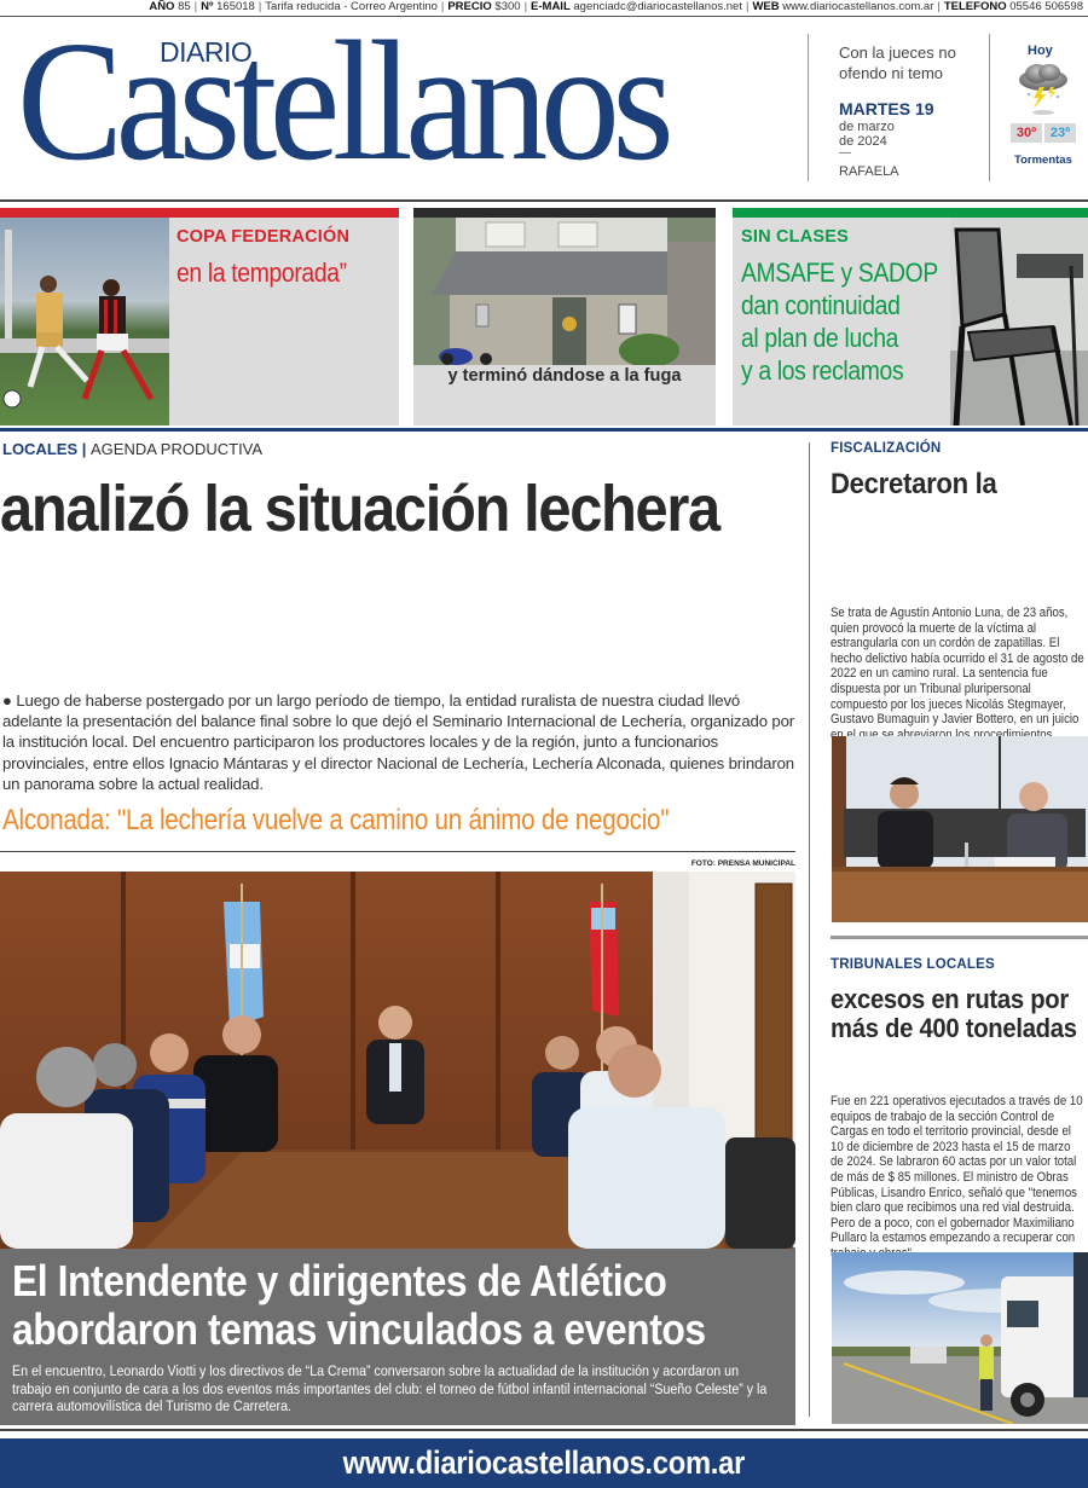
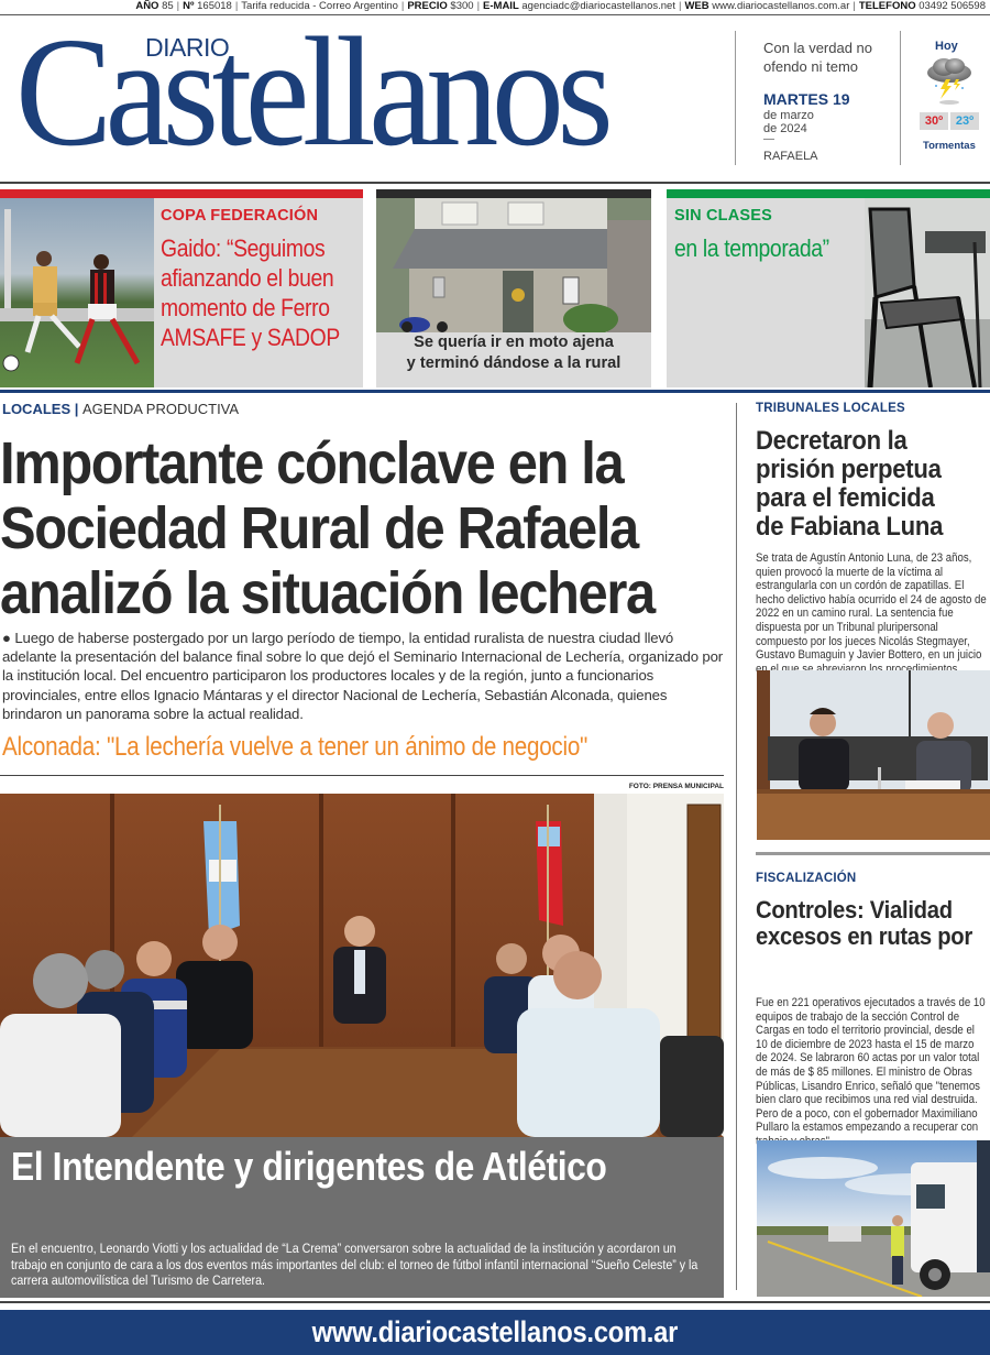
- AÑO 85 | Nº 165018 | Tarifa reducida - Correo Argentino | PRECIO $300 | E-MAIL agenciadc@diariocastellanos.net | WEB www.diariocastellanos.com.ar | TELEFONO 05546 506598
+ AÑO 85 | Nº 165018 | Tarifa reducida - Correo Argentino | PRECIO $300 | E-MAIL agenciadc@diariocastellanos.net | WEB www.diariocastellanos.com.ar | TELEFONO 03492 506598
  Castellanos
  DIARIO
- Con la jueces no ofendo ni temo
+ Con la verdad no ofendo ni temo
  MARTES 19
  de marzo
  de 2024
  —
  RAFAELA
  Hoy
  30º
  23º
  Tormentas
  COPA FEDERACIÓN
+ Gaido: “Seguimos
+ afianzando el buen
+ momento de Ferro
- en la temporada”
+ AMSAFE y SADOP
+ Se quería ir en moto ajena
- y terminó dándose a la fuga
+ y terminó dándose a la rural
  SIN CLASES
- AMSAFE y SADOP
+ en la temporada”
- dan continuidad
- al plan de lucha
- y a los reclamos
  LOCALES | AGENDA PRODUCTIVA
+ Importante cónclave en la
+ Sociedad Rural de Rafaela
  analizó la situación lechera
- ● Luego de haberse postergado por un largo período de tiempo, la entidad ruralista de nuestra ciudad llevó adelante la presentación del balance final sobre lo que dejó el Seminario Internacional de Lechería, organizado por la institución local. Del encuentro participaron los productores locales y de la región, junto a funcionarios provinciales, entre ellos Ignacio Mántaras y el director Nacional de Lechería, Lechería Alconada, quienes brindaron un panorama sobre la actual realidad.
+ ● Luego de haberse postergado por un largo período de tiempo, la entidad ruralista de nuestra ciudad llevó adelante la presentación del balance final sobre lo que dejó el Seminario Internacional de Lechería, organizado por la institución local. Del encuentro participaron los productores locales y de la región, junto a funcionarios provinciales, entre ellos Ignacio Mántaras y el director Nacional de Lechería, Sebastián Alconada, quienes brindaron un panorama sobre la actual realidad.
- Alconada: "La lechería vuelve a camino un ánimo de negocio"
+ Alconada: "La lechería vuelve a tener un ánimo de negocio"
  El Intendente y dirigentes de Atlético
- abordaron temas vinculados a eventos
- En el encuentro, Leonardo Viotti y los directivos de “La Crema” conversaron sobre la actualidad de la institución y acordaron un trabajo en conjunto de cara a los dos eventos más importantes del club: el torneo de fútbol infantil internacional “Sueño Celeste” y la carrera automovilística del Turismo de Carretera.
+ En el encuentro, Leonardo Viotti y los actualidad de “La Crema” conversaron sobre la actualidad de la institución y acordaron un trabajo en conjunto de cara a los dos eventos más importantes del club: el torneo de fútbol infantil internacional “Sueño Celeste” y la carrera automovilística del Turismo de Carretera.
- FISCALIZACIÓN
+ TRIBUNALES LOCALES
  Decretaron la
+ prisión perpetua
+ para el femicida
+ de Fabiana Luna
- Se trata de Agustín Antonio Luna, de 23 años, quien provocó la muerte de la víctima al estrangularla con un cordón de zapatillas. El hecho delictivo había ocurrido el 31 de agosto de 2022 en un camino rural. La sentencia fue dispuesta por un Tribunal pluripersonal compuesto por los jueces Nicolás Stegmayer, Gustavo Bumaguin y Javier Bottero, en un juicio en el que se abreviaron los procedimientos.
+ Se trata de Agustín Antonio Luna, de 23 años, quien provocó la muerte de la víctima al estrangularla con un cordón de zapatillas. El hecho delictivo había ocurrido el 24 de agosto de 2022 en un camino rural. La sentencia fue dispuesta por un Tribunal pluripersonal compuesto por los jueces Nicolás Stegmayer, Gustavo Bumaguin y Javier Bottero, en un juicio en el que se abreviaron los procedimientos.
- TRIBUNALES LOCALES
+ FISCALIZACIÓN
+ Controles: Vialidad
  excesos en rutas por
- más de 400 toneladas
  Fue en 221 operativos ejecutados a través de 10 equipos de trabajo de la sección Control de Cargas en todo el territorio provincial, desde el 10 de diciembre de 2023 hasta el 15 de marzo de 2024. Se labraron 60 actas por un valor total de más de $ 85 millones. El ministro de Obras Públicas, Lisandro Enrico, señaló que "tenemos bien claro que recibimos una red vial destruida. Pero de a poco, con el gobernador Maximiliano Pullaro la estamos empezando a recuperar con
  www.diariocastellanos.com.ar
